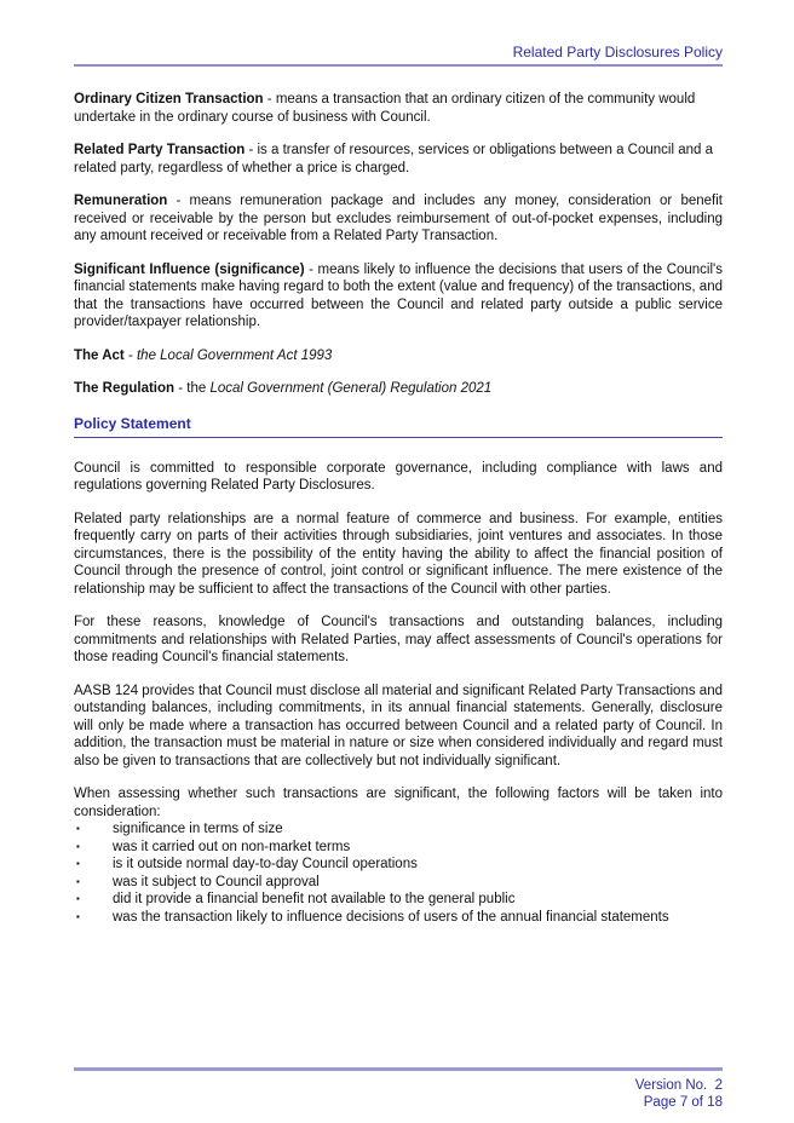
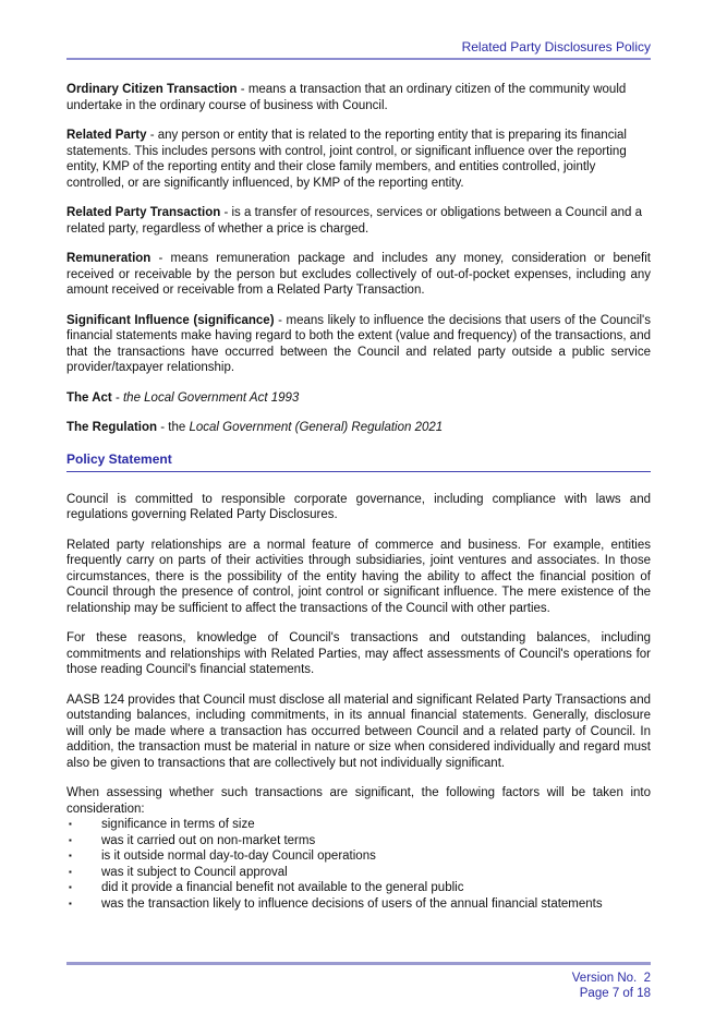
  Related Party Disclosures Policy
  Ordinary Citizen Transaction - means a transaction that an ordinary citizen of the community would undertake in the ordinary course of business with Council.
+ Related Party - any person or entity that is related to the reporting entity that is preparing its financial statements. This includes persons with control, joint control, or significant influence over the reporting entity, KMP of the reporting entity and their close family members, and entities controlled, jointly controlled, or are significantly influenced, by KMP of the reporting entity.
  Related Party Transaction - is a transfer of resources, services or obligations between a Council and a related party, regardless of whether a price is charged.
- Remuneration - means remuneration package and includes any money, consideration or benefit received or receivable by the person but excludes reimbursement of out-of-pocket expenses, including any amount received or receivable from a Related Party Transaction.
+ Remuneration - means remuneration package and includes any money, consideration or benefit received or receivable by the person but excludes collectively of out-of-pocket expenses, including any amount received or receivable from a Related Party Transaction.
  Significant Influence (significance) - means likely to influence the decisions that users of the Council's financial statements make having regard to both the extent (value and frequency) of the transactions, and that the transactions have occurred between the Council and related party outside a public service provider/taxpayer relationship.
  The Act - the Local Government Act 1993
  The Regulation - the Local Government (General) Regulation 2021
  Policy Statement
  Council is committed to responsible corporate governance, including compliance with laws and regulations governing Related Party Disclosures.
  Related party relationships are a normal feature of commerce and business. For example, entities frequently carry on parts of their activities through subsidiaries, joint ventures and associates. In those circumstances, there is the possibility of the entity having the ability to affect the financial position of Council through the presence of control, joint control or significant influence. The mere existence of the relationship may be sufficient to affect the transactions of the Council with other parties.
  For these reasons, knowledge of Council's transactions and outstanding balances, including commitments and relationships with Related Parties, may affect assessments of Council's operations for those reading Council's financial statements.
  AASB 124 provides that Council must disclose all material and significant Related Party Transactions and outstanding balances, including commitments, in its annual financial statements. Generally, disclosure will only be made where a transaction has occurred between Council and a related party of Council. In addition, the transaction must be material in nature or size when considered individually and regard must also be given to transactions that are collectively but not individually significant.
  When assessing whether such transactions are significant, the following factors will be taken into consideration:
  ▪
  significance in terms of size
  ▪
  was it carried out on non-market terms
  ▪
  is it outside normal day-to-day Council operations
  ▪
  was it subject to Council approval
  ▪
  did it provide a financial benefit not available to the general public
  ▪
  was the transaction likely to influence decisions of users of the annual financial statements
  Version No. 2
  Page 7 of 18
